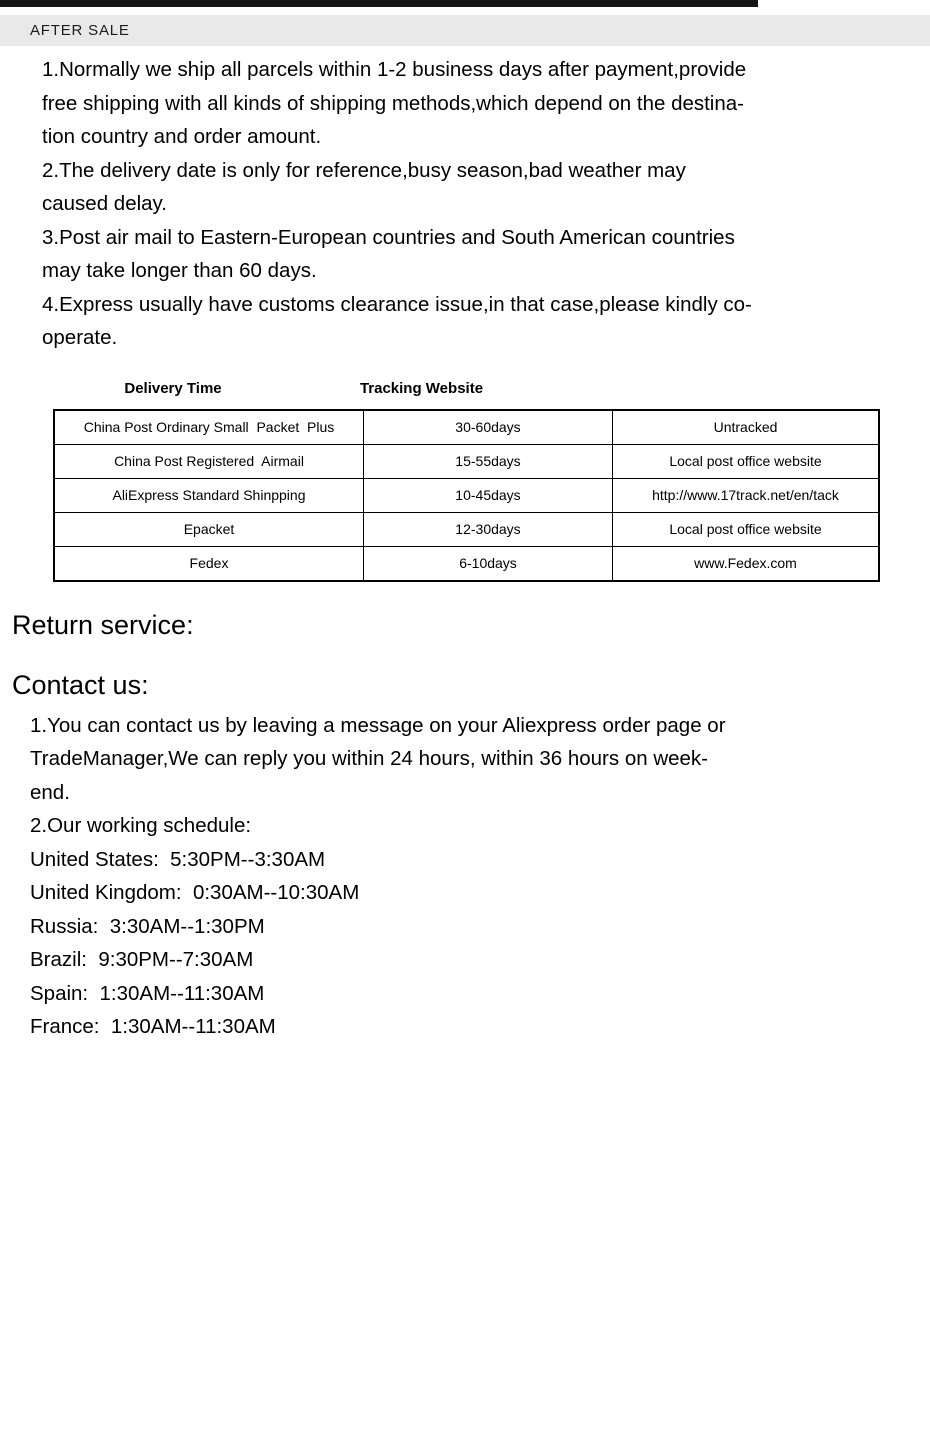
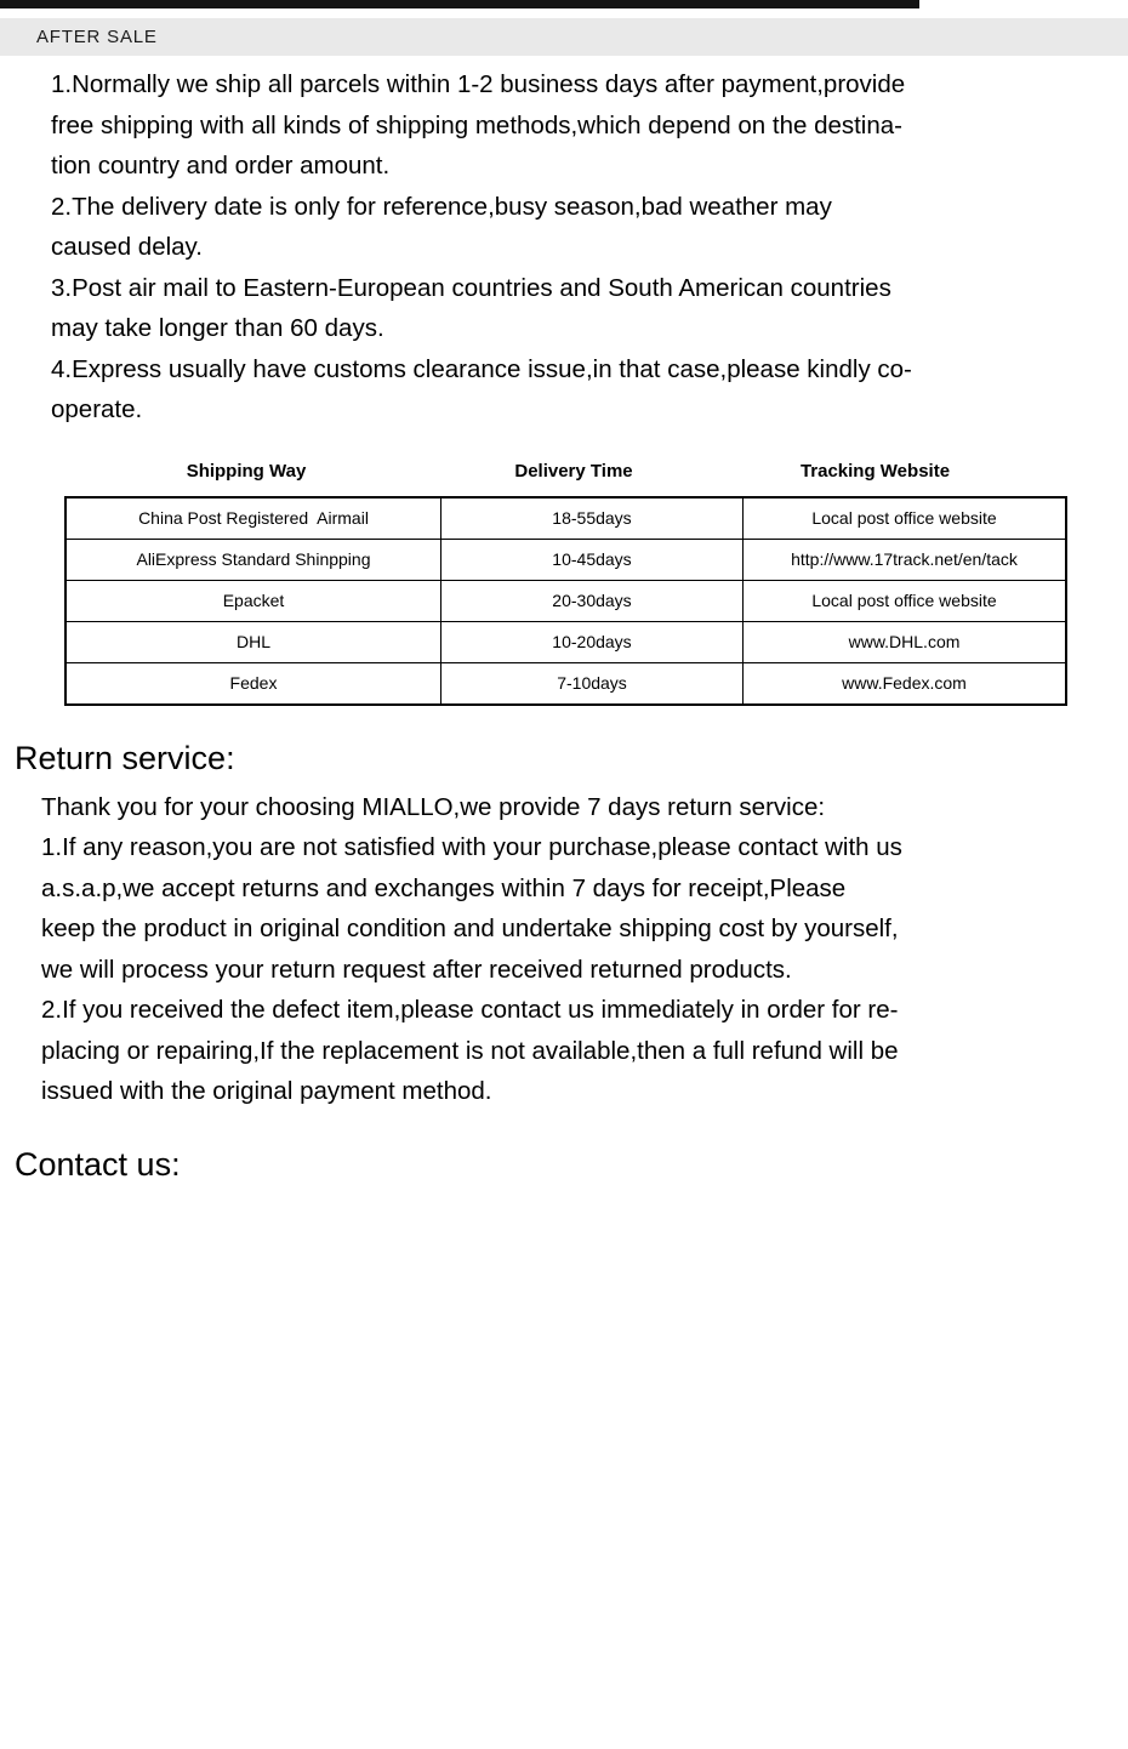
  AFTER SALE
  1.Normally we ship all parcels within 1-2 business days after payment,provide
  free shipping with all kinds of shipping methods,which depend on the destina-
  tion country and order amount.
  2.The delivery date is only for reference,busy season,bad weather may
  caused delay.
  3.Post air mail to Eastern-European countries and South American countries
  may take longer than 60 days.
  4.Express usually have customs clearance issue,in that case,please kindly co-
  operate.
+ Shipping Way
  Delivery Time
  Tracking Website
- China Post Ordinary Small Packet Plus	30-60days	Untracked
- China Post Registered Airmail	15-55days	Local post office website
+ China Post Registered Airmail	18-55days	Local post office website
  AliExpress Standard Shinpping	10-45days	http://www.17track.net/en/tack
- Epacket	12-30days	Local post office website
+ Epacket	20-30days	Local post office website
+ DHL	10-20days	www.DHL.com
- Fedex	6-10days	www.Fedex.com
+ Fedex	7-10days	www.Fedex.com
  Return service:
+ Thank you for your choosing MIALLO,we provide 7 days return service:
+ 1.If any reason,you are not satisfied with your purchase,please contact with us
+ a.s.a.p,we accept returns and exchanges within 7 days for receipt,Please
+ keep the product in original condition and undertake shipping cost by yourself,
+ we will process your return request after received returned products.
+ 2.If you received the defect item,please contact us immediately in order for re-
+ placing or repairing,If the replacement is not available,then a full refund will be
+ issued with the original payment method.
  Contact us:
- 1.You can contact us by leaving a message on your Aliexpress order page or
- TradeManager,We can reply you within 24 hours, within 36 hours on week-
- end.
- 2.Our working schedule:
- United States: 5:30PM--3:30AM
- United Kingdom: 0:30AM--10:30AM
- Russia: 3:30AM--1:30PM
- Brazil: 9:30PM--7:30AM
- Spain: 1:30AM--11:30AM
- France: 1:30AM--11:30AM
